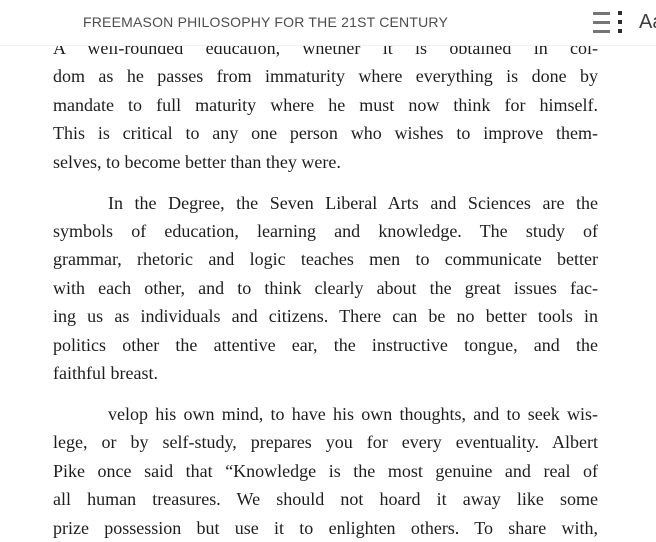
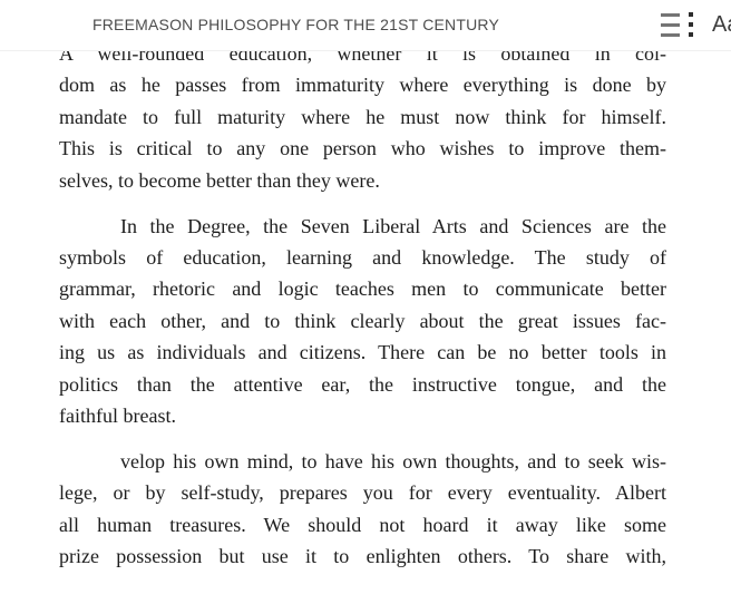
  A well-rounded education, whether it is obtained in col-
  dom as he passes from immaturity where everything is done by
  mandate to full maturity where he must now think for himself.
  This is critical to any one person who wishes to improve them-
  selves, to become better than they were.
  In the Degree, the Seven Liberal Arts and Sciences are the
  symbols of education, learning and knowledge. The study of
  grammar, rhetoric and logic teaches men to communicate better
  with each other, and to think clearly about the great issues fac-
  ing us as individuals and citizens. There can be no better tools in
- politics other the attentive ear, the instructive tongue, and the
+ politics than the attentive ear, the instructive tongue, and the
  faithful breast.
  velop his own mind, to have his own thoughts, and to seek wis-
  lege, or by self-study, prepares you for every eventuality. Albert
- Pike once said that “Knowledge is the most genuine and real of
  all human treasures. We should not hoard it away like some
  prize possession but use it to enlighten others. To share with,
  FREEMASON PHILOSOPHY FOR THE 21ST CENTURY
